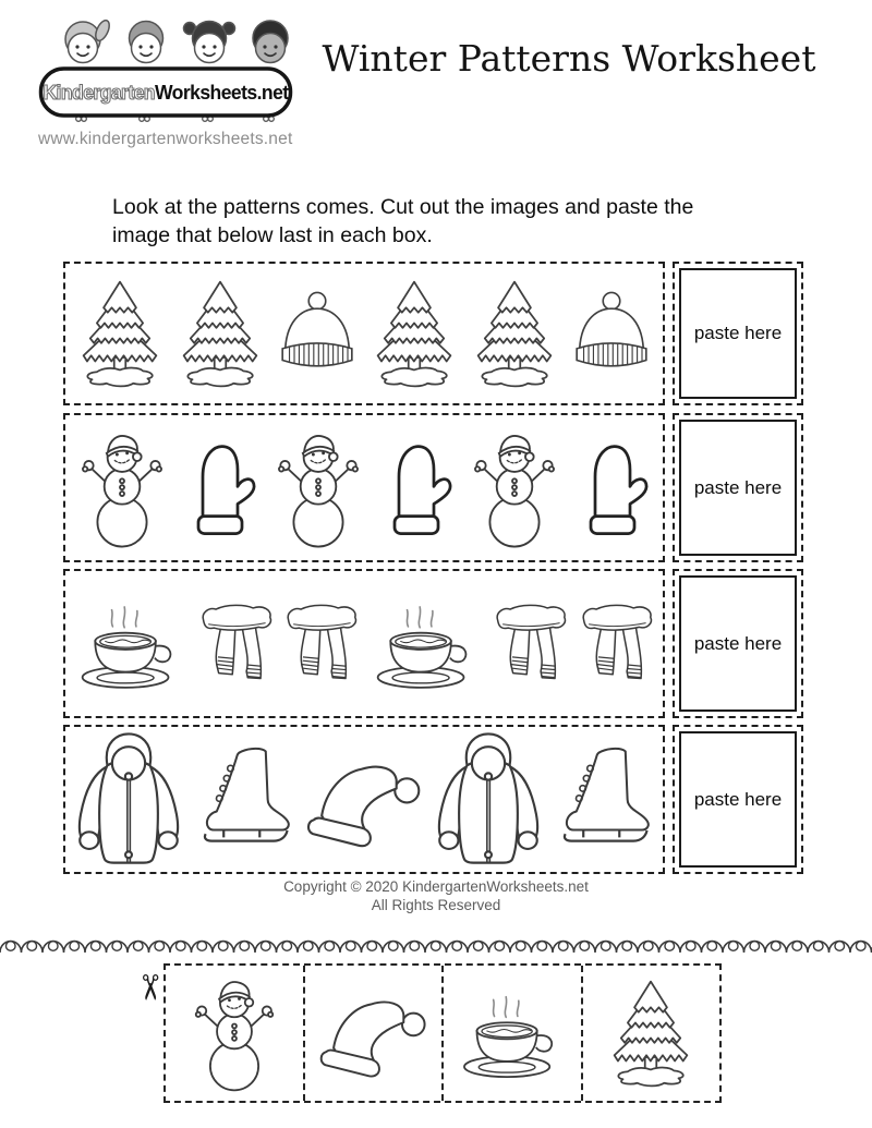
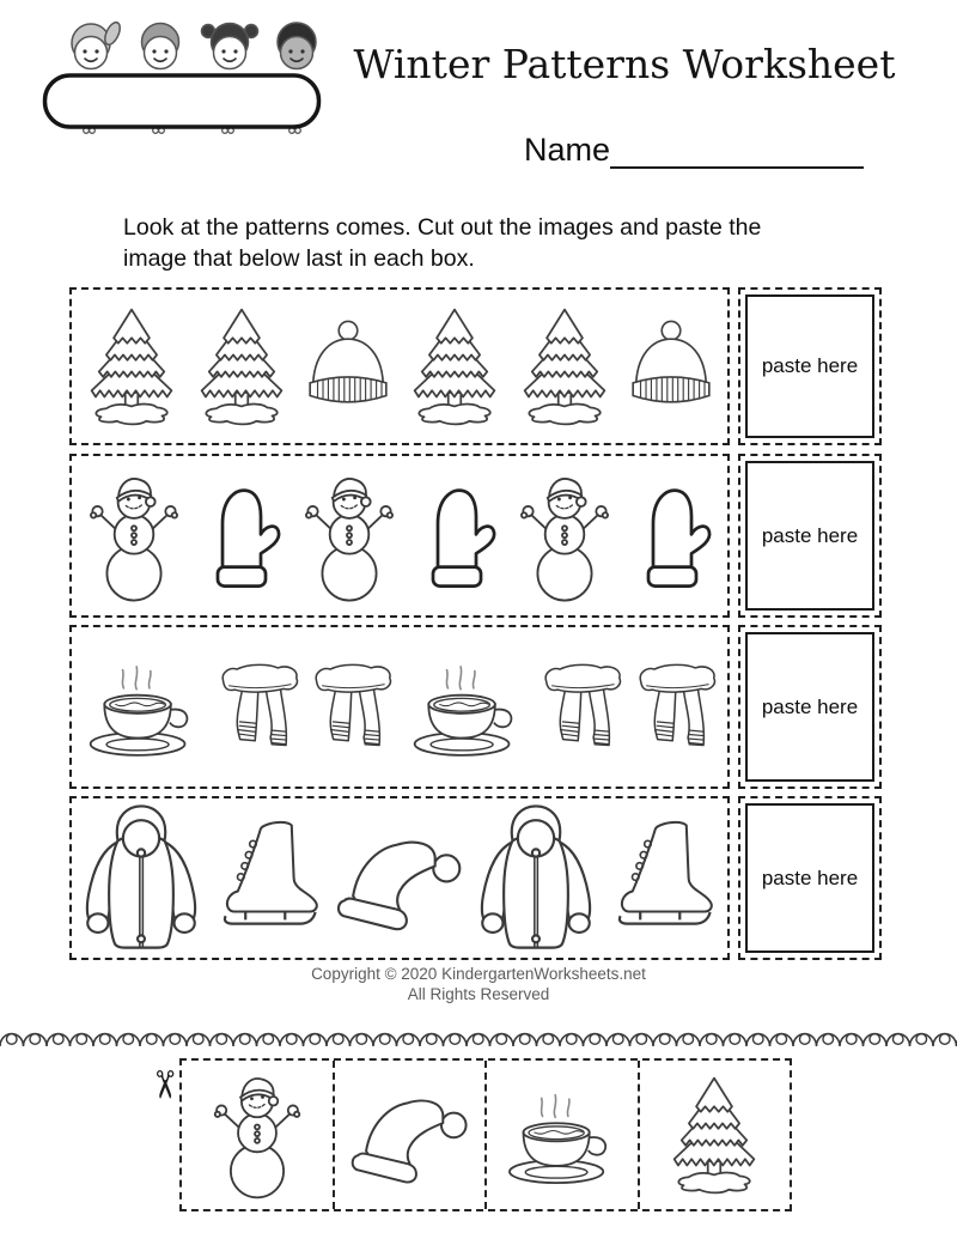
- Kindergarten
- Worksheets.net
- www.kindergartenworksheets.net
  Winter Patterns Worksheet
+ Name
  Look at the patterns comes. Cut out the images and paste the
  image that below last in each box.
  paste here
  paste here
  paste here
  paste here
  Copyright © 2020 KindergartenWorksheets.net
  All Rights Reserved
